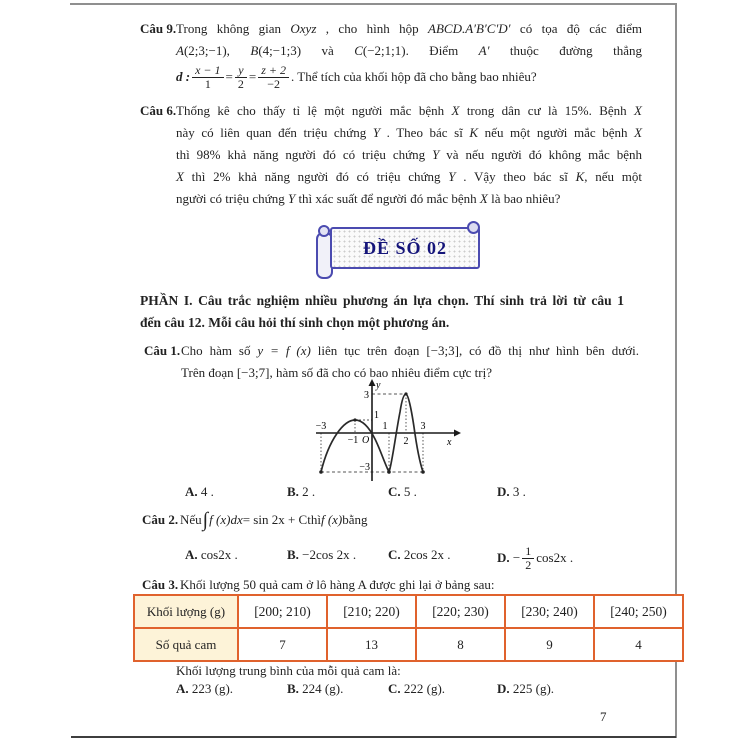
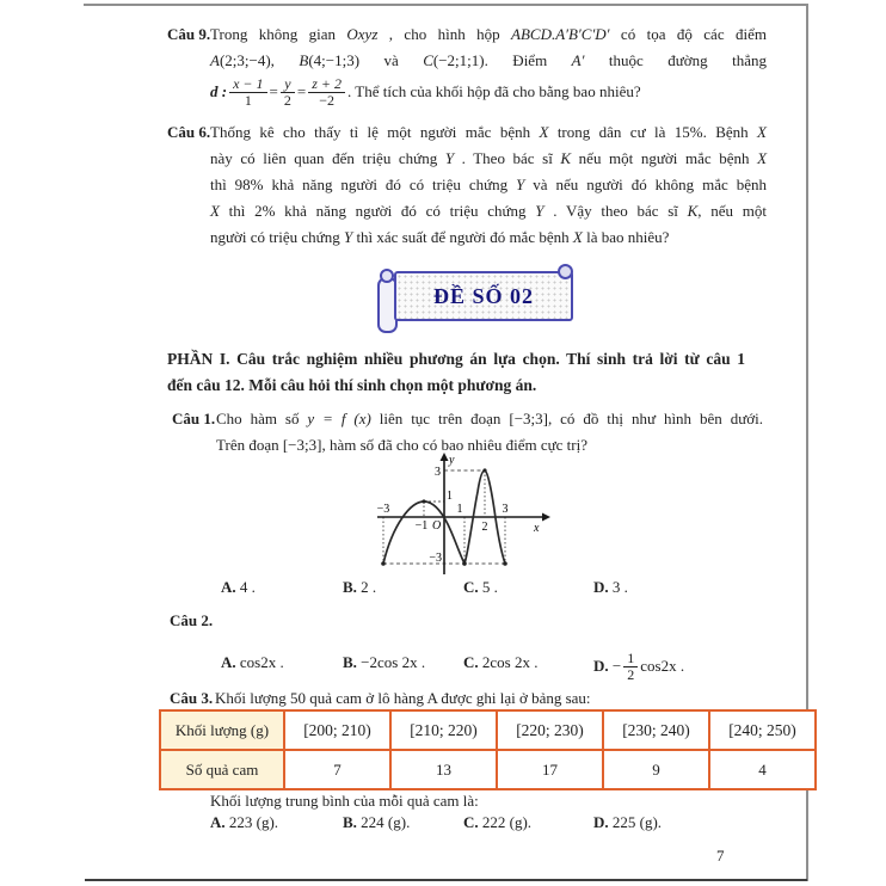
  Câu 9.
  Trong không gian Oxyz , cho hình hộp ABCD.A′B′C′D′ có tọa độ các điểm
- A(2;3;−1), B(4;−1;3) và C(−2;1;1). Điểm A′ thuộc đường thẳng
+ A(2;3;−4), B(4;−1;3) và C(−2;1;1). Điểm A′ thuộc đường thẳng
  d :
  x − 1
  1
  =
  y
  2
  =
  z + 2
  −2
  . Thể tích của khối hộp đã cho bằng bao nhiêu?
  Câu 6.
  Thống kê cho thấy tỉ lệ một người mắc bệnh X trong dân cư là 15%. Bệnh X
  này có liên quan đến triệu chứng Y . Theo bác sĩ K nếu một người mắc bệnh X
  thì 98% khả năng người đó có triệu chứng Y và nếu người đó không mắc bệnh
  X thì 2% khả năng người đó có triệu chứng Y . Vậy theo bác sĩ K, nếu một
  người có triệu chứng Y thì xác suất để người đó mắc bệnh X là bao nhiêu?
  ĐỀ SỐ 02
  PHẦN I. Câu trắc nghiệm nhiều phương án lựa chọn. Thí sinh trả lời từ câu 1
  đến câu 12. Mỗi câu hỏi thí sinh chọn một phương án.
  Câu 1.
  Cho hàm số y = f (x) liên tục trên đoạn [−3;3], có đồ thị như hình bên dưới.
- Trên đoạn [−3;7], hàm số đã cho có bao nhiêu điểm cực trị?
+ Trên đoạn [−3;3], hàm số đã cho có bao nhiêu điểm cực trị?
  y
  x
  O
  3
  1
  −3
  −3
  −1
  1
  2
  3
  A. 4 .
  B. 2 .
  C. 5 .
  D. 3 .
  Câu 2.
- Nếu
- ∫
- f (x)dx
- = sin 2x + C
- thì
- f (x)
- bằng
  A. cos2x .
  B. −2cos 2x .
  C. 2cos 2x .
  D.
  −
  1
  2
  cos2x .
  Câu 3.
  Khối lượng 50 quả cam ở lô hàng A được ghi lại ở bảng sau:
  Khối lượng (g)	[200; 210)	[210; 220)	[220; 230)	[230; 240)	[240; 250)
- Số quả cam	7	13	8	9	4
+ Số quả cam	7	13	17	9	4
  Khối lượng trung bình của mỗi quả cam là:
  A. 223 (g).
  B. 224 (g).
  C. 222 (g).
  D. 225 (g).
  7
